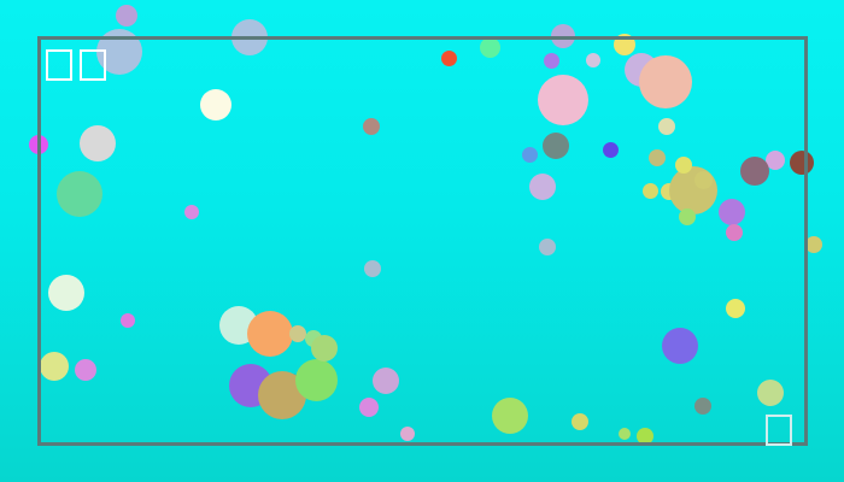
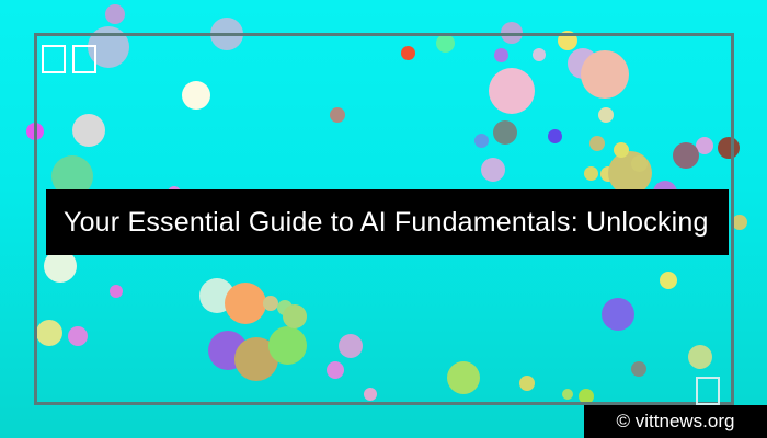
+ Your Essential Guide to AI Fundamentals: Unlocking
+ © vittnews.org
